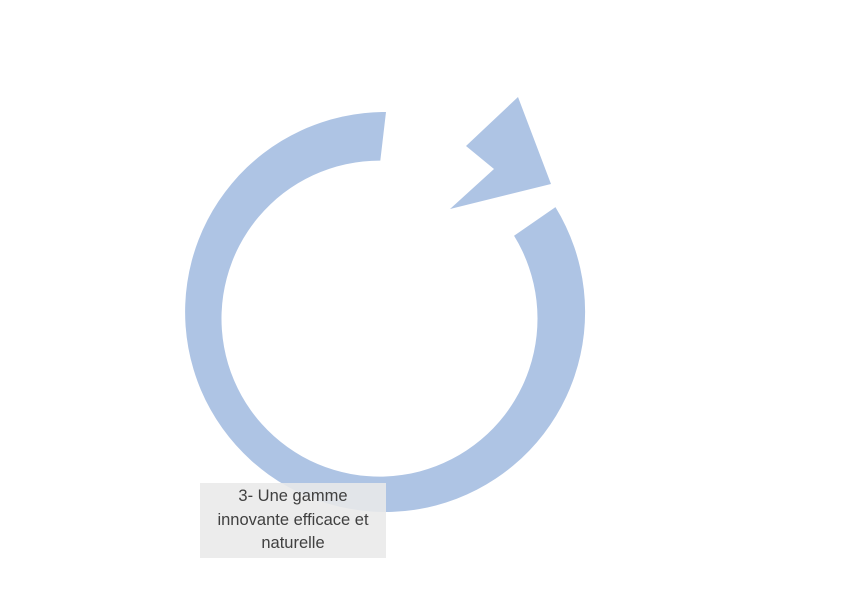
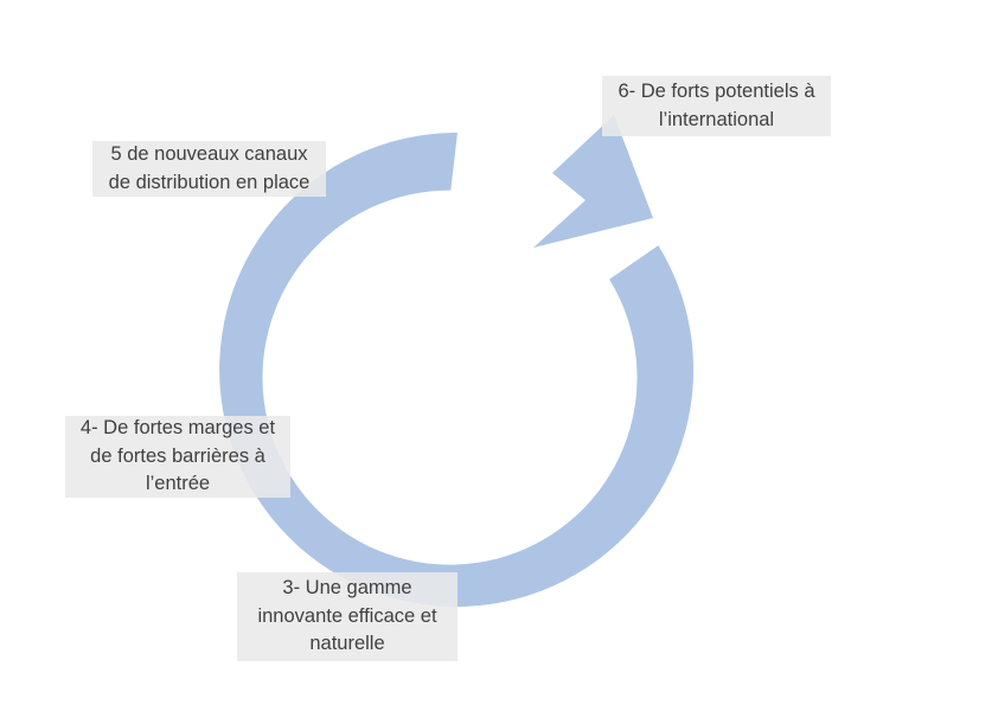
  3- Une gamme
  innovante efficace et
  naturelle
+ 4- De fortes marges et
+ de fortes barrières à
+ l’entrée
+ 5 de nouveaux canaux
+ de distribution en place
+ 6- De forts potentiels à
+ l’international
